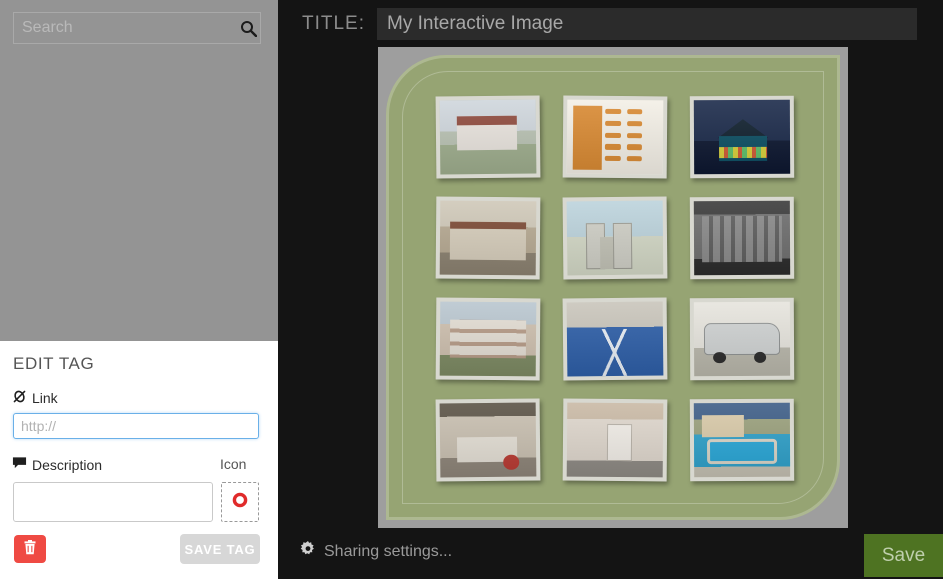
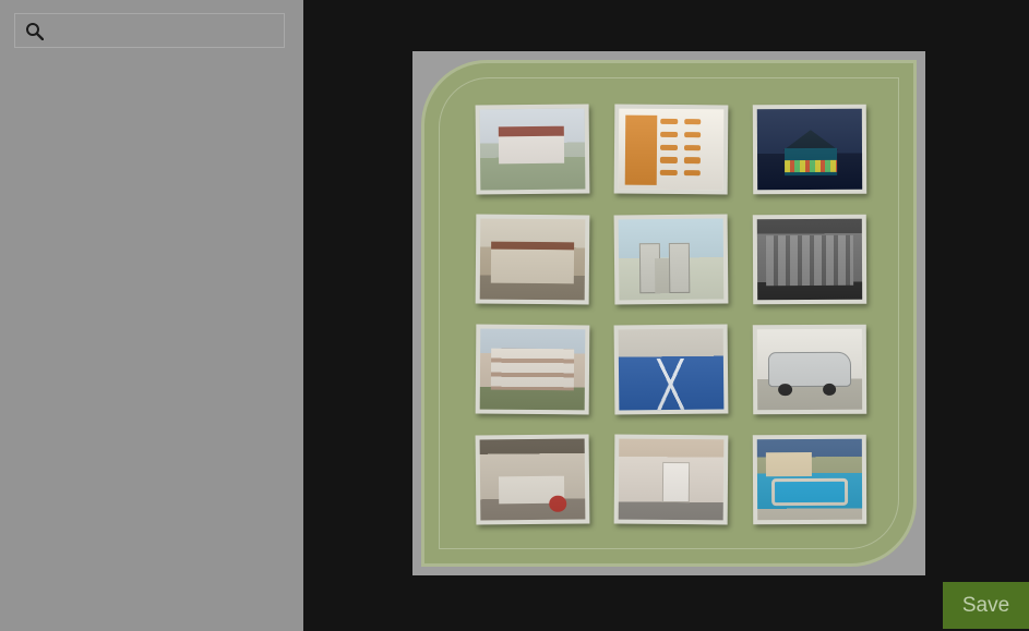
- Search
- EDIT TAG
- Link
- http://
- Description
- Icon
- SAVE TAG
- TITLE:
- My Interactive Image
- Sharing settings...
  Save
